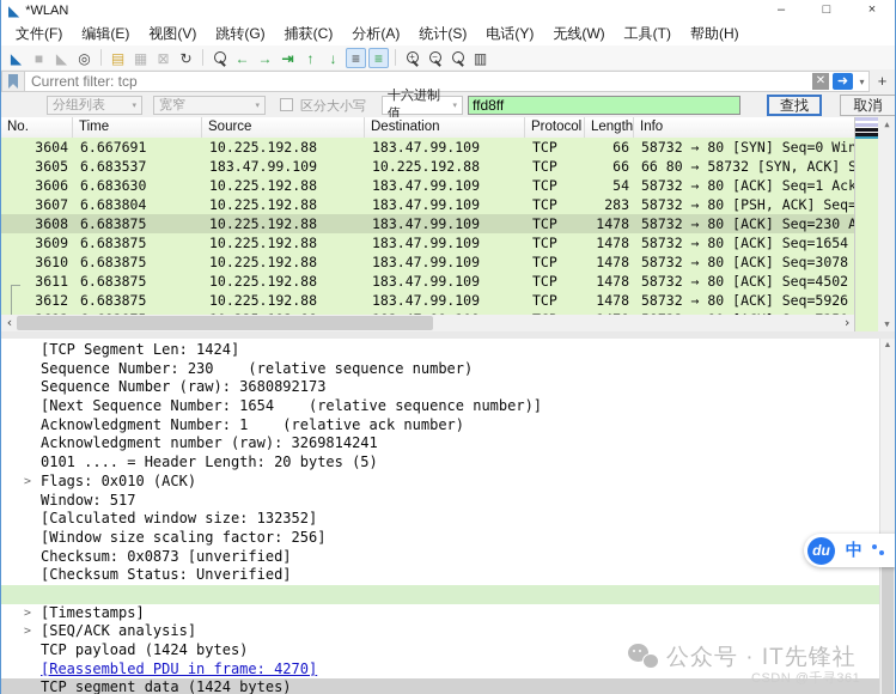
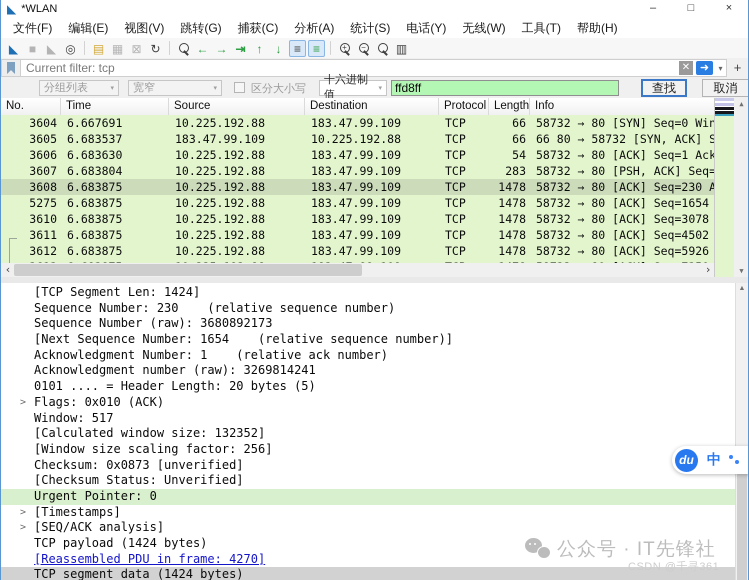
  ◣
  *WLAN
  –
  □
  ×
  文件(F)
  编辑(E)
  视图(V)
  跳转(G)
  捕获(C)
  分析(A)
  统计(S)
  电话(Y)
  无线(W)
  工具(T)
  帮助(H)
  ◣
  ■
  ◣
  ◎
  ▤
  ▦
  ⊠
  ↻
  ←
  →
  ⇥
  ↑
  ↓
  ≡
  ≡
  +
  −
  ▥
  Current filter: tcp
  ✕
  ➜
  ▾
  +
  分组列表
  宽窄
  区分大小写
  十六进制值
  ffd8ff
  查找
  取消
  No.
  Time
  Source
  Destination
  Protocol
  Length
  Info
  3604
  6.667691
  10.225.192.88
  183.47.99.109
  TCP
  66
  58732 → 80 [SYN] Seq=0 Win
  3605
  6.683537
  183.47.99.109
  10.225.192.88
  TCP
  66
  66 80 → 58732 [SYN, ACK] S
  3606
  6.683630
  10.225.192.88
  183.47.99.109
  TCP
  54
  58732 → 80 [ACK] Seq=1 Ack
  3607
  6.683804
  10.225.192.88
  183.47.99.109
  TCP
  283
  58732 → 80 [PSH, ACK] Seq=
  3608
  6.683875
  10.225.192.88
  183.47.99.109
  TCP
  1478
  58732 → 80 [ACK] Seq=230 A
- 3609
+ 5275
  6.683875
  10.225.192.88
  183.47.99.109
  TCP
  1478
  58732 → 80 [ACK] Seq=1654
  3610
  6.683875
  10.225.192.88
  183.47.99.109
  TCP
  1478
  58732 → 80 [ACK] Seq=3078
  3611
  6.683875
  10.225.192.88
  183.47.99.109
  TCP
  1478
  58732 → 80 [ACK] Seq=4502
  3612
  6.683875
  10.225.192.88
  183.47.99.109
  TCP
  1478
  58732 → 80 [ACK] Seq=5926
  ‹
  ›
  ▲
  ▼
  [TCP Segment Len: 1424]
  Sequence Number: 230 (relative sequence number)
  Sequence Number (raw): 3680892173
  [Next Sequence Number: 1654 (relative sequence number)]
  Acknowledgment Number: 1 (relative ack number)
  Acknowledgment number (raw): 3269814241
  0101 .... = Header Length: 20 bytes (5)
  >
  Flags: 0x010 (ACK)
  Window: 517
  [Calculated window size: 132352]
  [Window size scaling factor: 256]
  Checksum: 0x0873 [unverified]
  [Checksum Status: Unverified]
+ Urgent Pointer: 0
  >
  [Timestamps]
  >
  [SEQ/ACK analysis]
  TCP payload (1424 bytes)
  [Reassembled PDU in frame: 4270]
  TCP segment data (1424 bytes)
  du
  中
  公众号 · IT先锋社
  CSDN @千寻361
